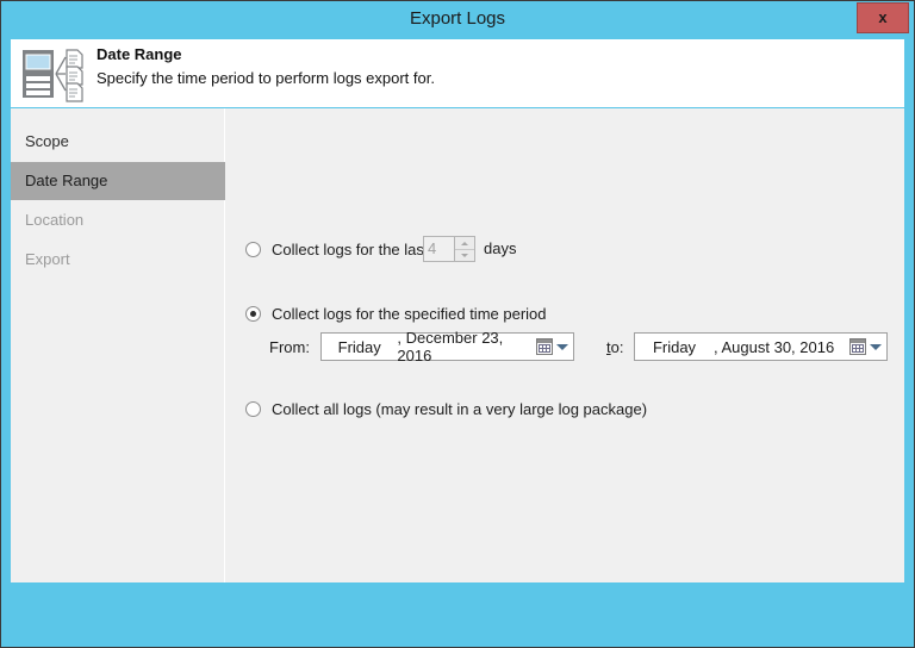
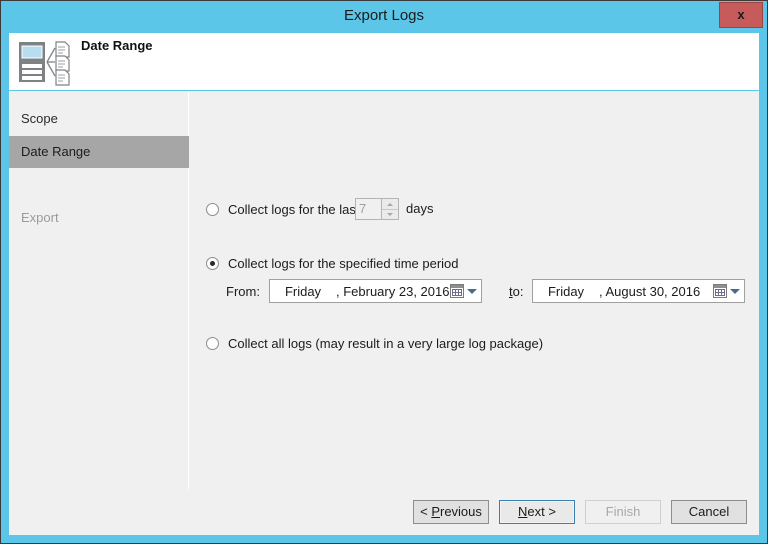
  Export Logs
  x
  Date Range
- Specify the time period to perform logs export for.
  Scope
  Date Range
- Location
  Export
  Collect logs for the las
- 4
+ 7
  days
  Collect logs for the specified time period
  From:
  Friday
- , December 23, 2016
+ , February 23, 2016
  to:
  Friday
  , August 30, 2016
  Collect all logs (may result in a very large log package)
+ < Previous
+ Next >
+ Finish
+ Cancel
